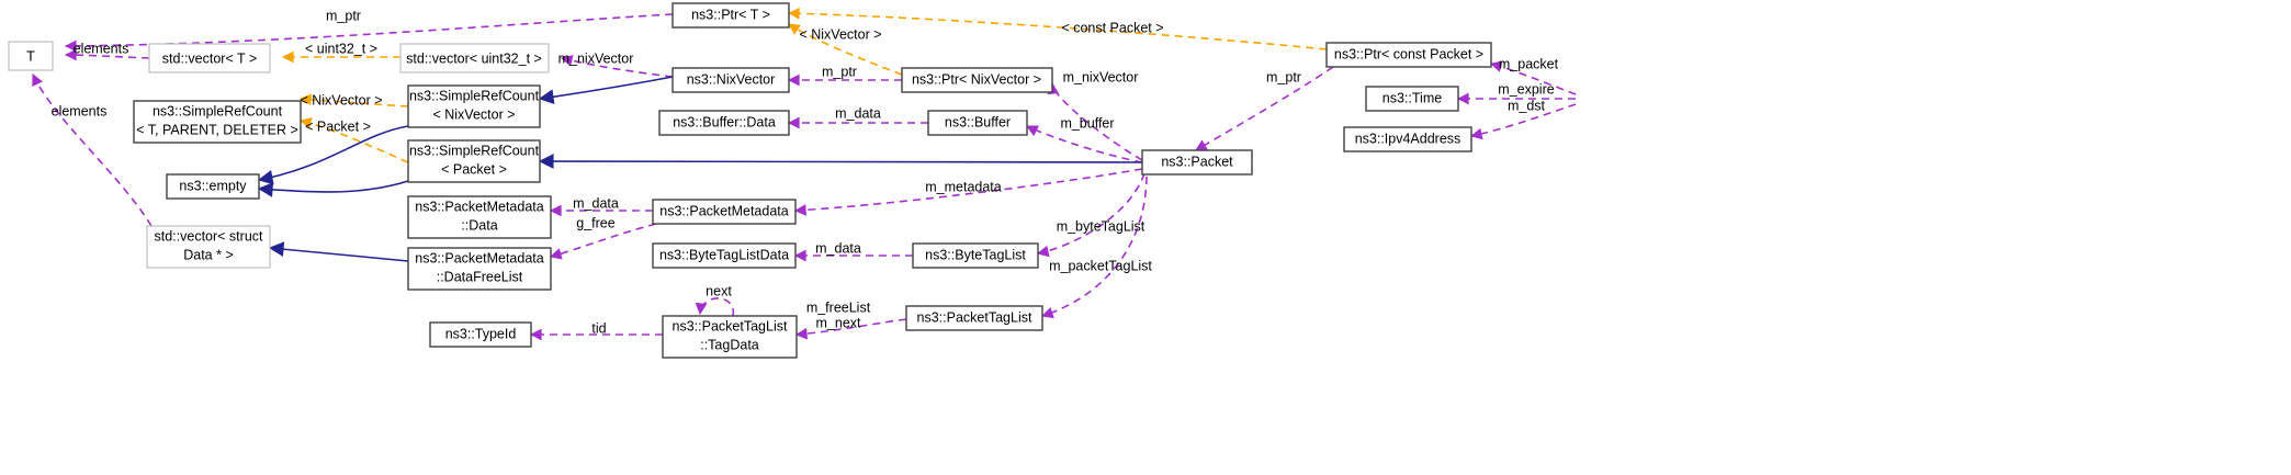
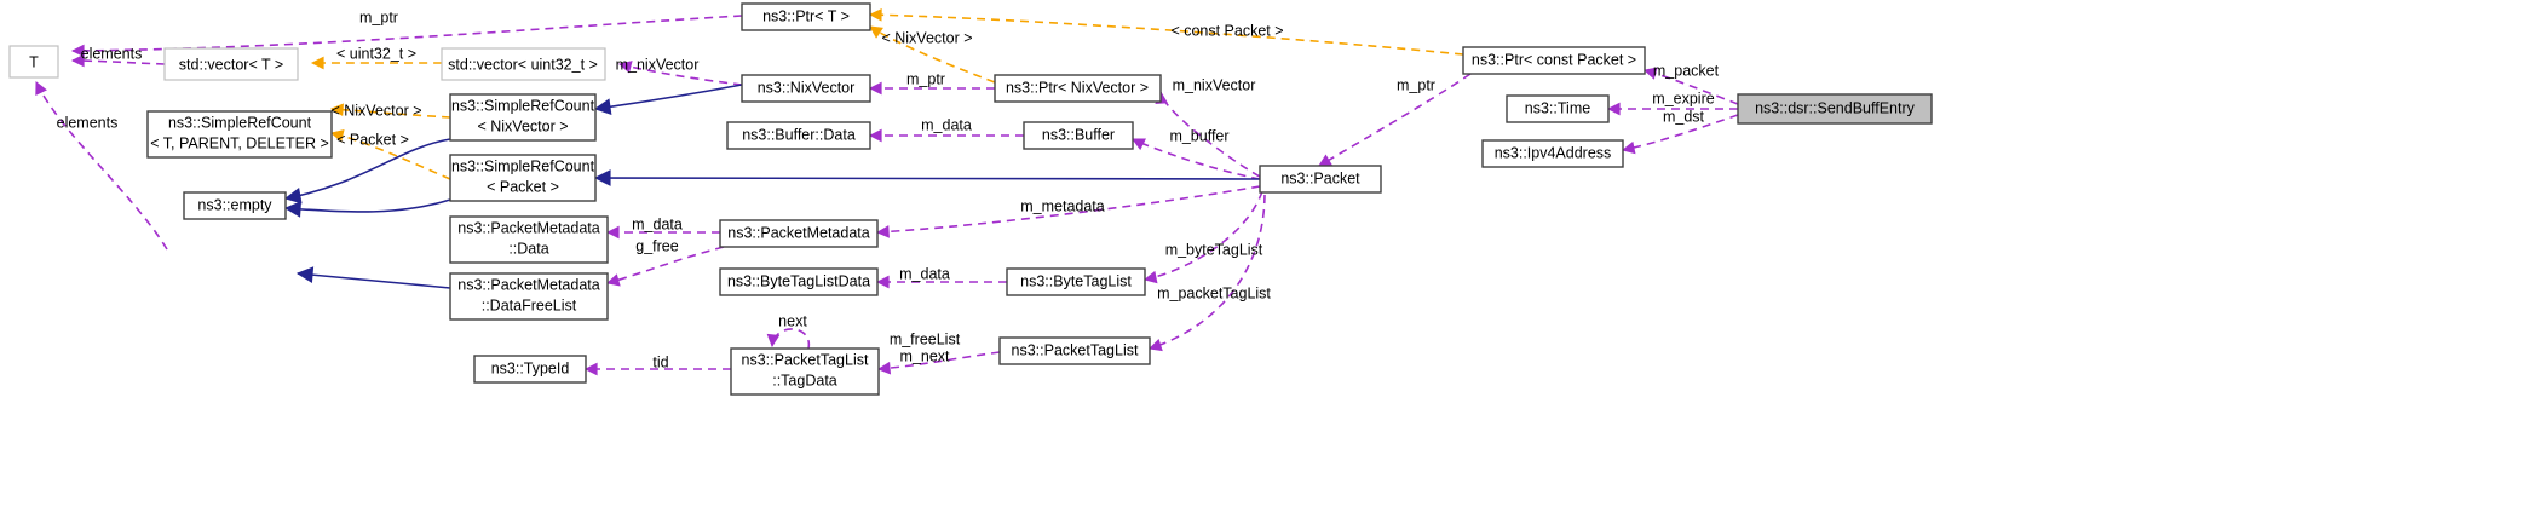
  T
  std::vector< T >
  std::vector< uint32_t >
  ns3::SimpleRefCount
  < T, PARENT, DELETER >
  ns3::SimpleRefCount
  < NixVector >
  ns3::SimpleRefCount
  < Packet >
  ns3::empty
- std::vector< struct
- Data * >
  ns3::PacketMetadata
  ::Data
  ns3::PacketMetadata
  ::DataFreeList
  ns3::Ptr< T >
  ns3::NixVector
  ns3::Buffer::Data
  ns3::PacketMetadata
  ns3::ByteTagListData
  ns3::TypeId
  ns3::PacketTagList
  ::TagData
  ns3::Ptr< NixVector >
  ns3::Buffer
  ns3::ByteTagList
  ns3::PacketTagList
  ns3::Packet
  ns3::Ptr< const Packet >
  ns3::Time
  ns3::Ipv4Address
+ ns3::dsr::SendBuffEntry
  m_ptr
  elements
  < uint32_t >
  < const Packet >
  < NixVector >
  m_nixVector
  m_ptr
  m_nixVector
  m_ptr
  m_packet
  < NixVector >
  m_data
  m_buffer
  m_expire
  m_dst
  < Packet >
  elements
  m_metadata
  m_data
  g_free
  m_byteTagList
  m_data
  m_packetTagList
  next
  m_freeList
  m_next
  tid
